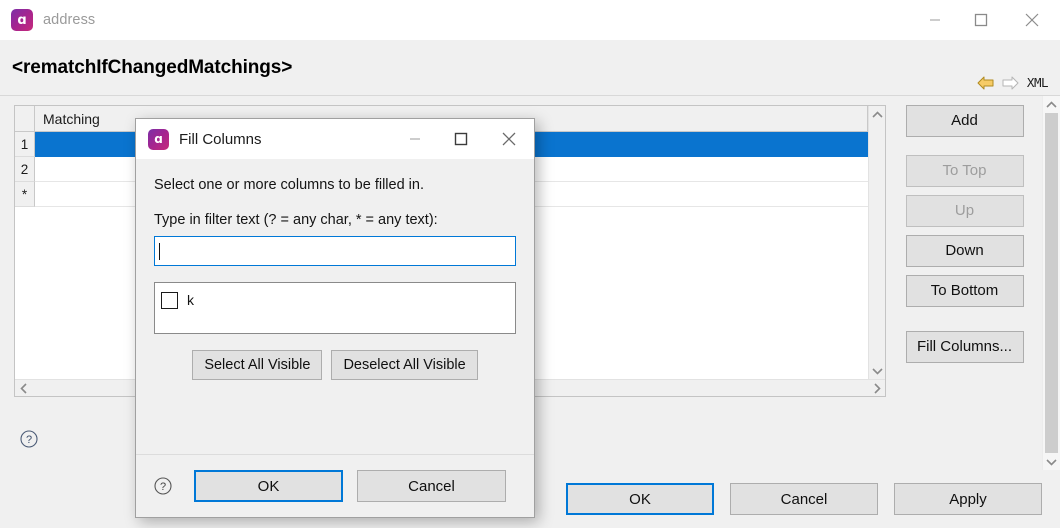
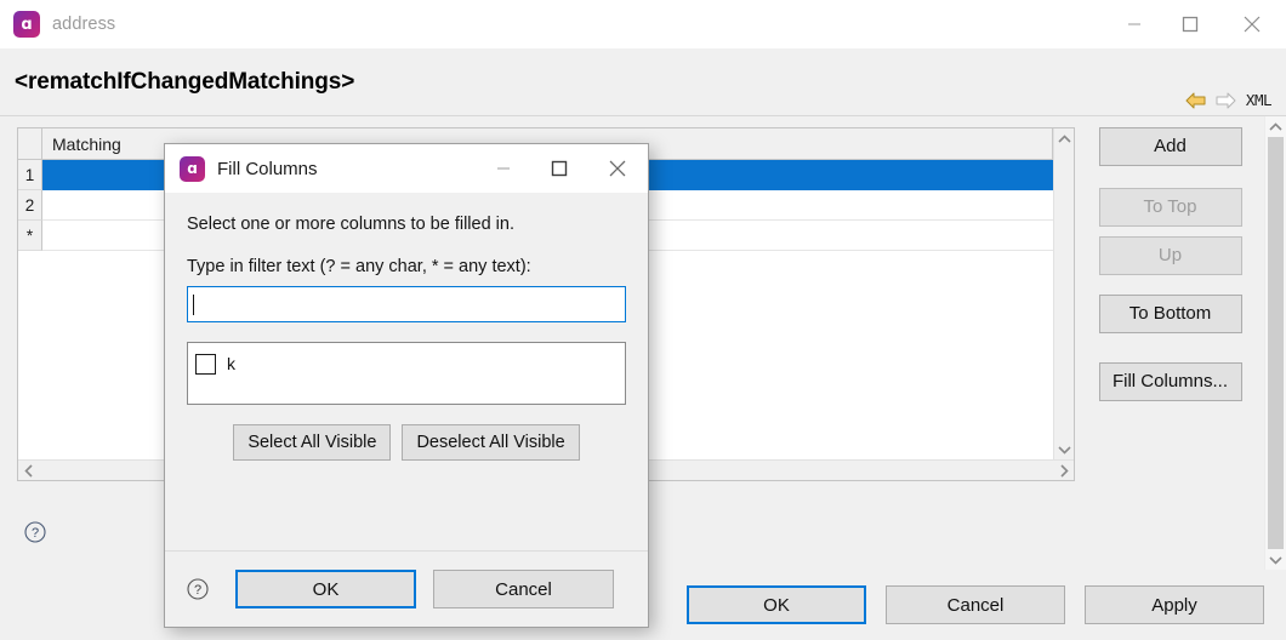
  ɑ
  address
  <rematchIfChangedMatchings>
  XML
  Matching
  1
  2
  *
  ?
  Add
  To Top
  Up
- Down
  To Bottom
  Fill Columns...
  OK
  Cancel
  Apply
  ɑ
  Fill Columns
  Select one or more columns to be filled in.
  Type in filter text (? = any char, * = any text):
  k
  Select All Visible
  Deselect All Visible
  ?
  OK
  Cancel
